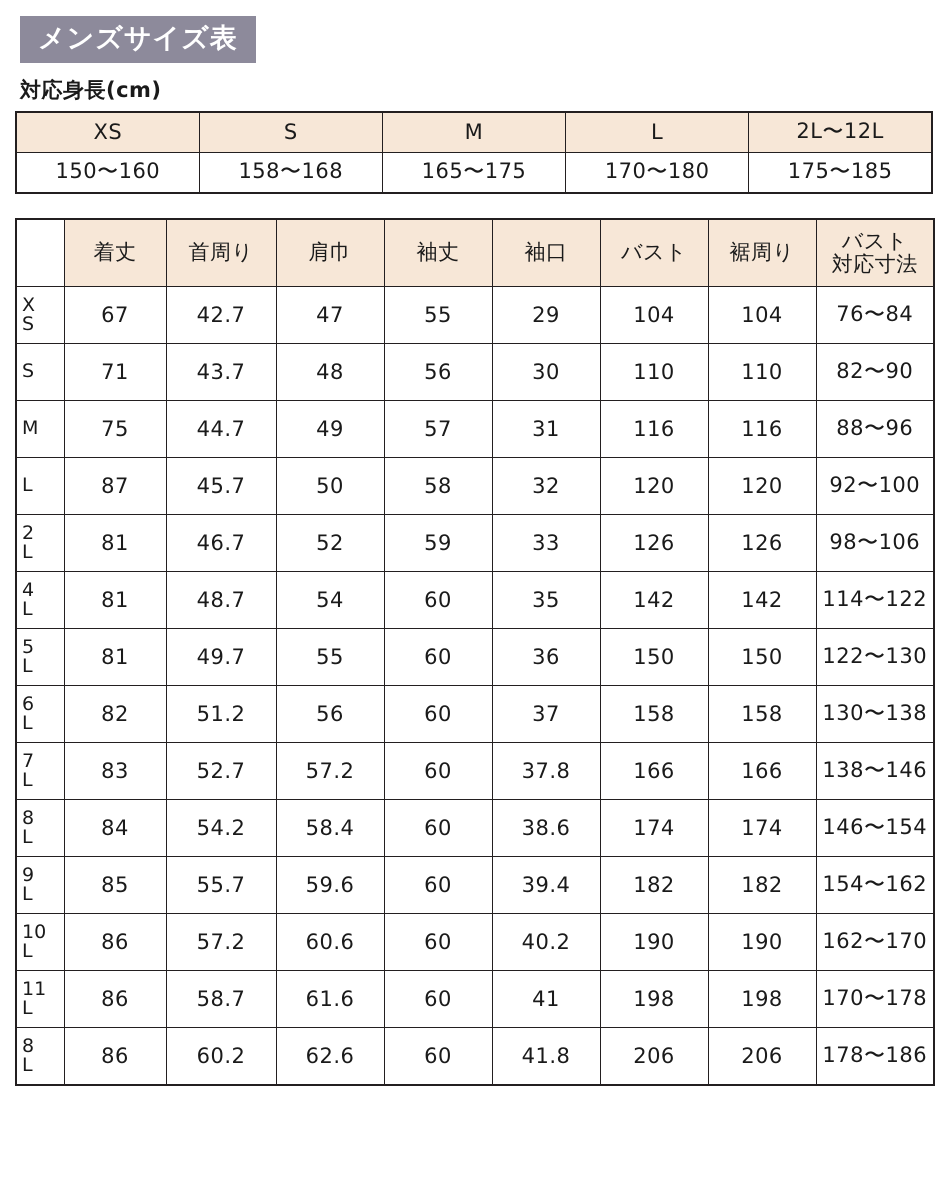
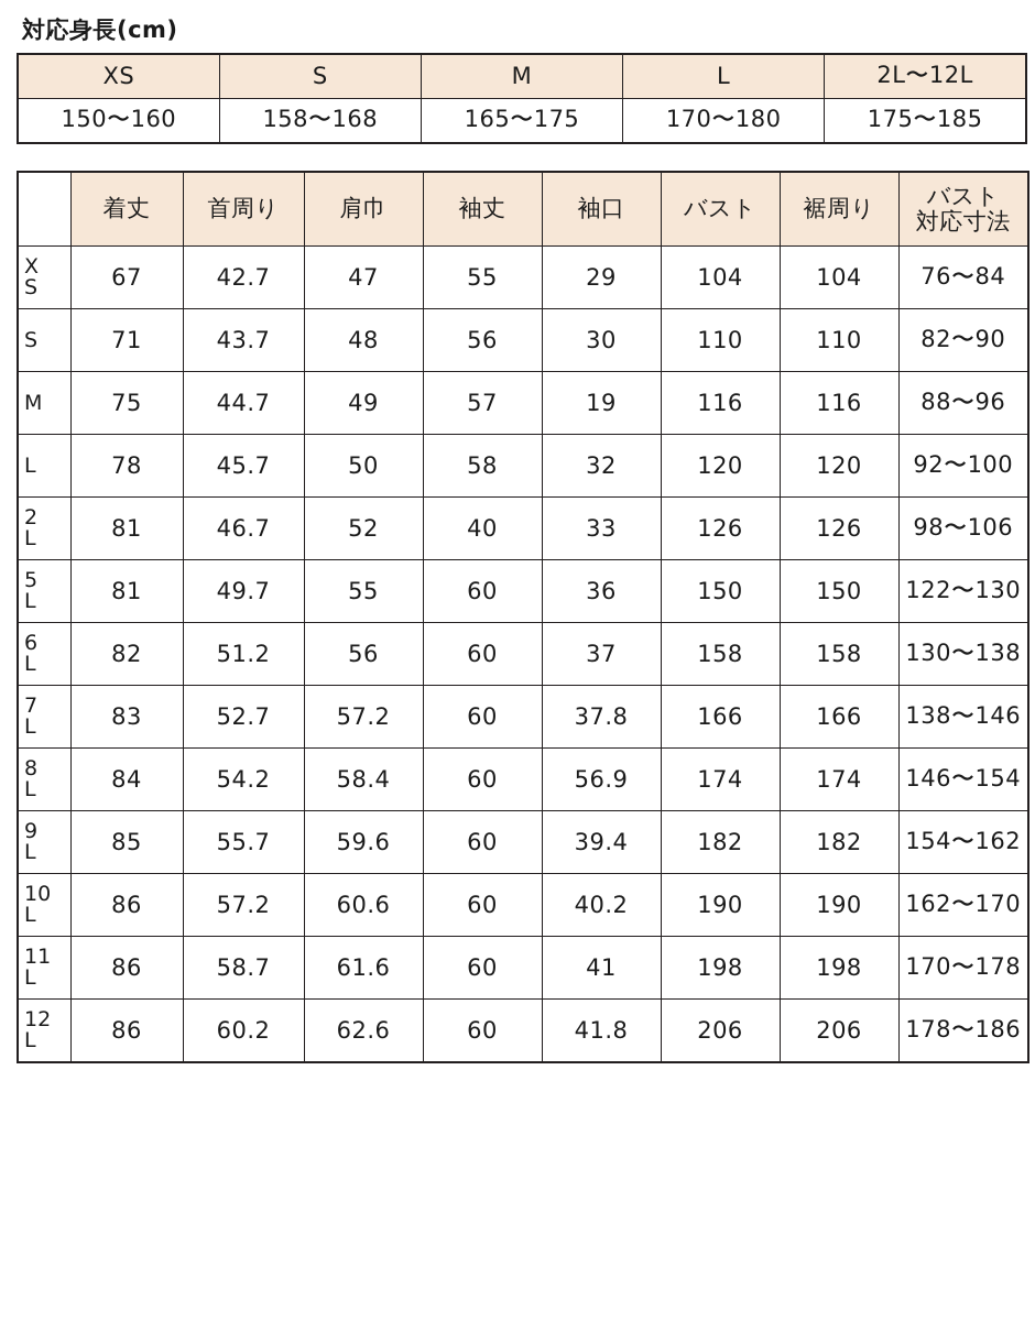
- メンズサイズ表
  対応身長(cm)
  XS	S	M	L	2L〜12L
  150〜160	158〜168	165〜175	170〜180	175〜185
  	着丈	首周り	肩巾	袖丈	袖口	バスト	裾周り	バスト 対応寸法
  XS	67	42.7	47	55	29	104	104	76〜84
  S	71	43.7	48	56	30	110	110	82〜90
- M	75	44.7	49	57	31	116	116	88〜96
+ M	75	44.7	49	57	19	116	116	88〜96
- L	87	45.7	50	58	32	120	120	92〜100
+ L	78	45.7	50	58	32	120	120	92〜100
- 2L	81	46.7	52	59	33	126	126	98〜106
+ 2L	81	46.7	52	40	33	126	126	98〜106
- 4L	81	48.7	54	60	35	142	142	114〜122
  5L	81	49.7	55	60	36	150	150	122〜130
  6L	82	51.2	56	60	37	158	158	130〜138
  7L	83	52.7	57.2	60	37.8	166	166	138〜146
- 8L	84	54.2	58.4	60	38.6	174	174	146〜154
+ 8L	84	54.2	58.4	60	56.9	174	174	146〜154
  9L	85	55.7	59.6	60	39.4	182	182	154〜162
  10L	86	57.2	60.6	60	40.2	190	190	162〜170
  11L	86	58.7	61.6	60	41	198	198	170〜178
- 8L	86	60.2	62.6	60	41.8	206	206	178〜186
+ 12L	86	60.2	62.6	60	41.8	206	206	178〜186
